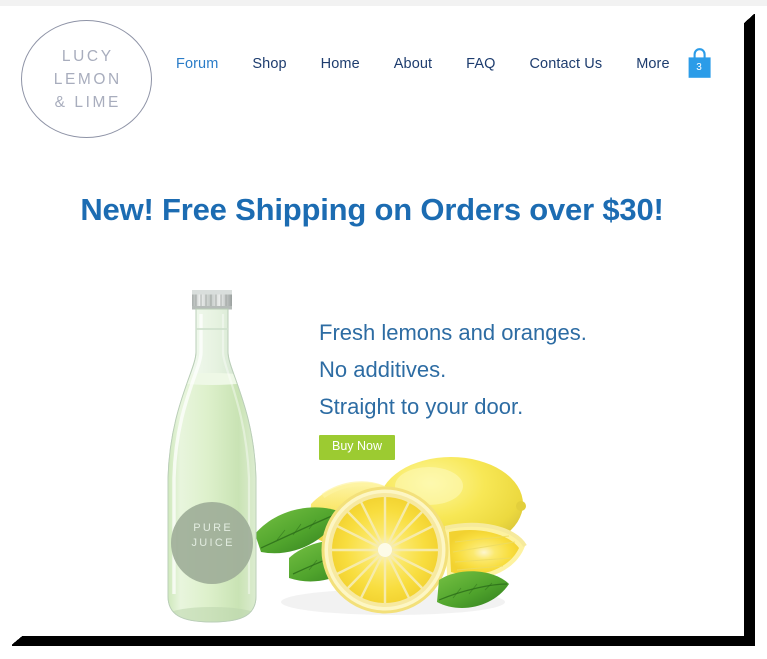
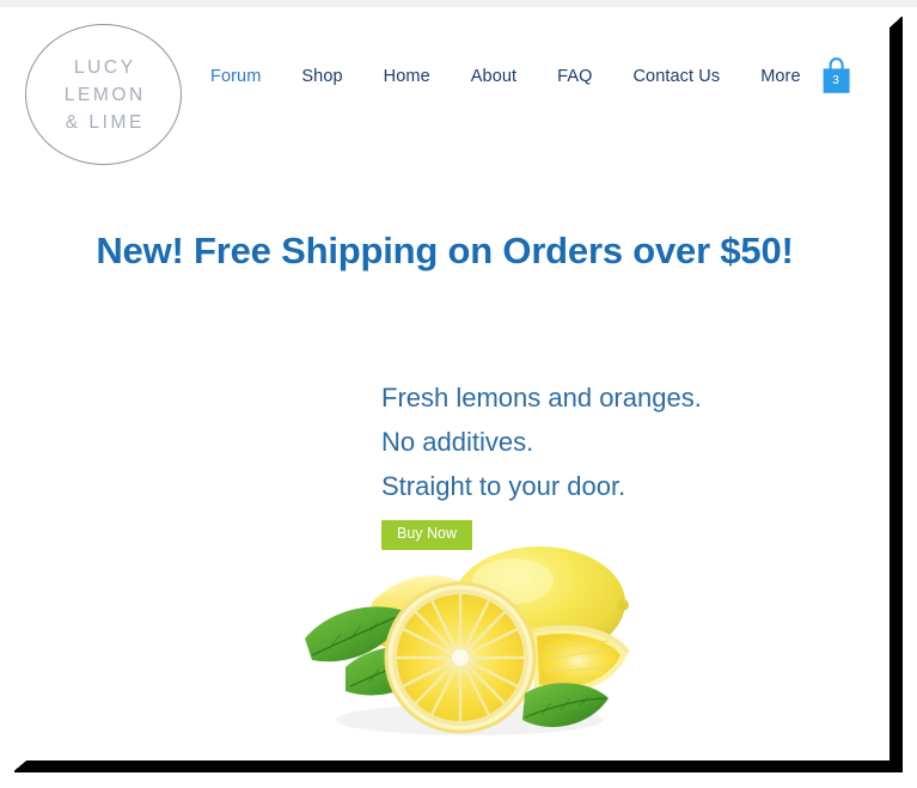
  LUCY
  LEMON
  & LIME
  Forum
  Shop
  Home
  About
  FAQ
  Contact Us
  More
  3
- New! Free Shipping on Orders over $30!
+ New! Free Shipping on Orders over $50!
- PURE
- JUICE
  Fresh lemons and oranges.
  No additives.
  Straight to your door.
  Buy Now
